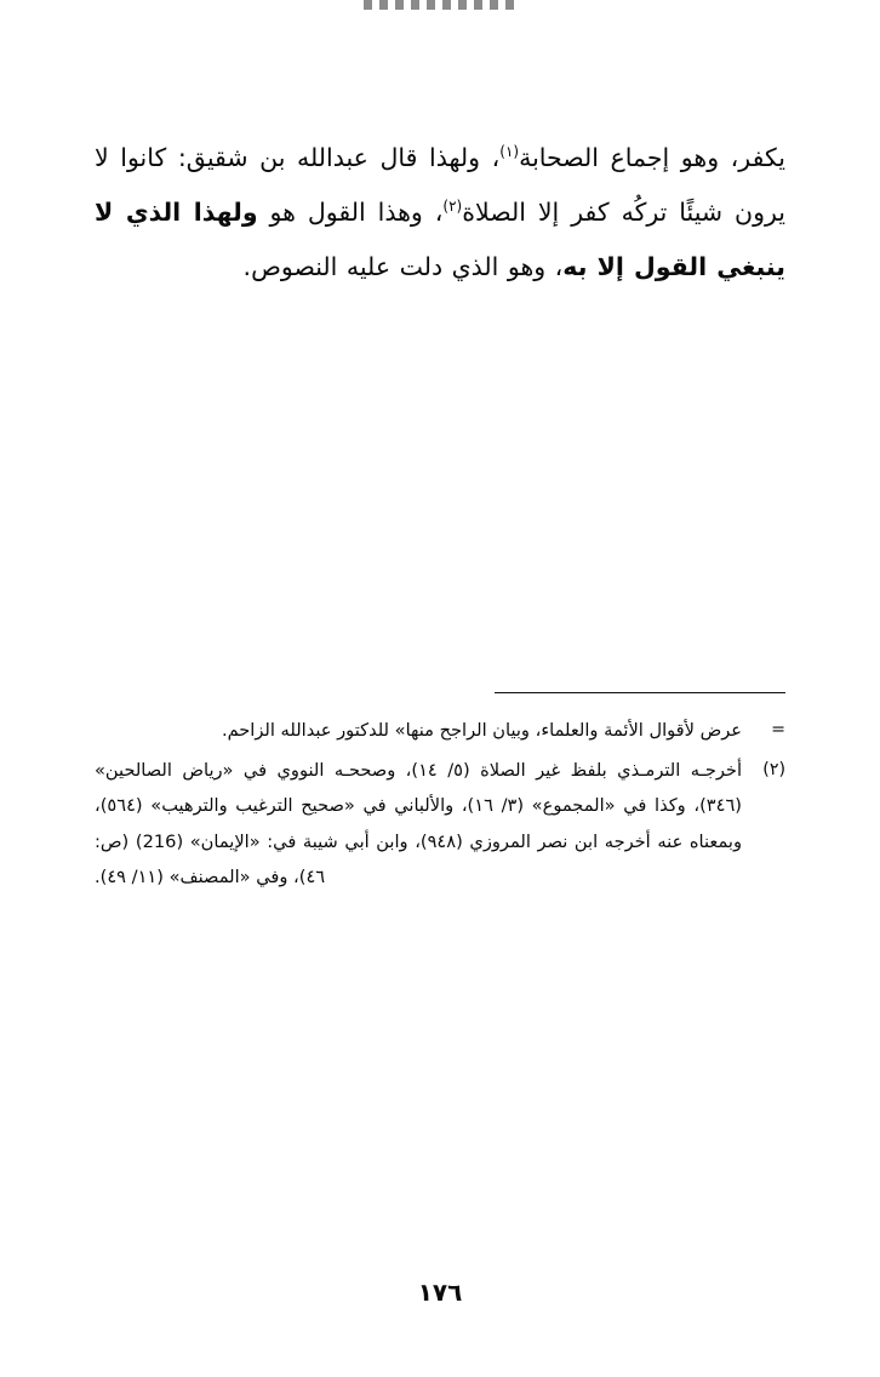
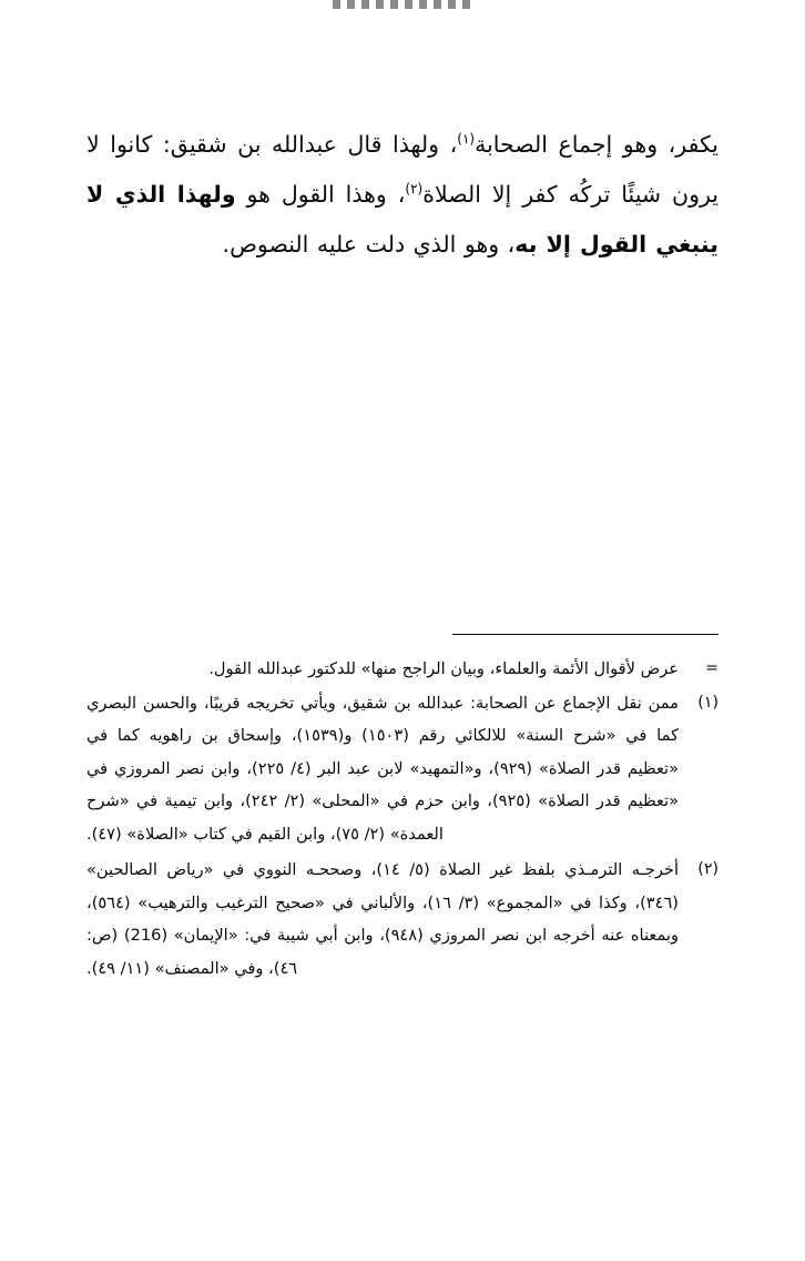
  يكفر، وهو إجماع الصحابة(١)، ولهذا قال عبدالله بن شقيق: كانوا لا يرون شيئًا تركُه كفر إلا الصلاة(٢)، وهذا القول هو ولهذا الذي لا ينبغي القول إلا به، وهو الذي دلت عليه النصوص.
  =
- عرض لأقوال الأئمة والعلماء، وبيان الراجح منها» للدكتور عبدالله الزاحم.
+ عرض لأقوال الأئمة والعلماء، وبيان الراجح منها» للدكتور عبدالله القول.
+ (١)
+ ممن نقل الإجماع عن الصحابة: عبدالله بن شقيق، ويأتي تخريجه قريبًا، والحسن البصري كما في «شرح السنة» للالكائي رقم (١٥٠٣) و(١٥٣٩)، وإسحاق بن راهويه كما في «تعظيم قدر الصلاة» (٩٢٩)، و«التمهيد» لابن عبد البر (٤/ ٢٢٥)، وابن نصر المروزي في «تعظيم قدر الصلاة» (٩٢٥)، وابن حزم في «المحلى» (٢/ ٢٤٢)، وابن تيمية في «شرح العمدة» (٢/ ٧٥)، وابن القيم في كتاب «الصلاة» (٤٧).
  (٢)
  أخرجـه الترمـذي بلفظ غير الصلاة (٥/ ١٤)، وصححـه النووي في «رياض الصالحين» (٣٤٦)، وكذا في «المجموع» (٣/ ١٦)، والألباني في «صحيح الترغيب والترهيب» (٥٦٤)، وبمعناه عنه أخرجه ابن نصر المروزي (٩٤٨)، وابن أبي شيبة في: «الإيمان» (216) (ص: ٤٦)، وفي «المصنف» (١١/ ٤٩).
- ١٧٦
